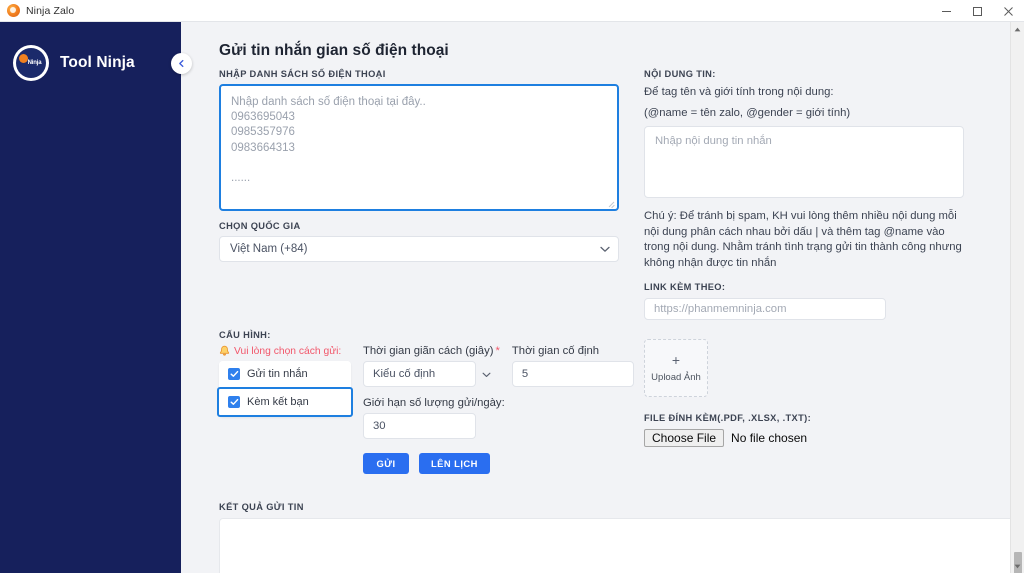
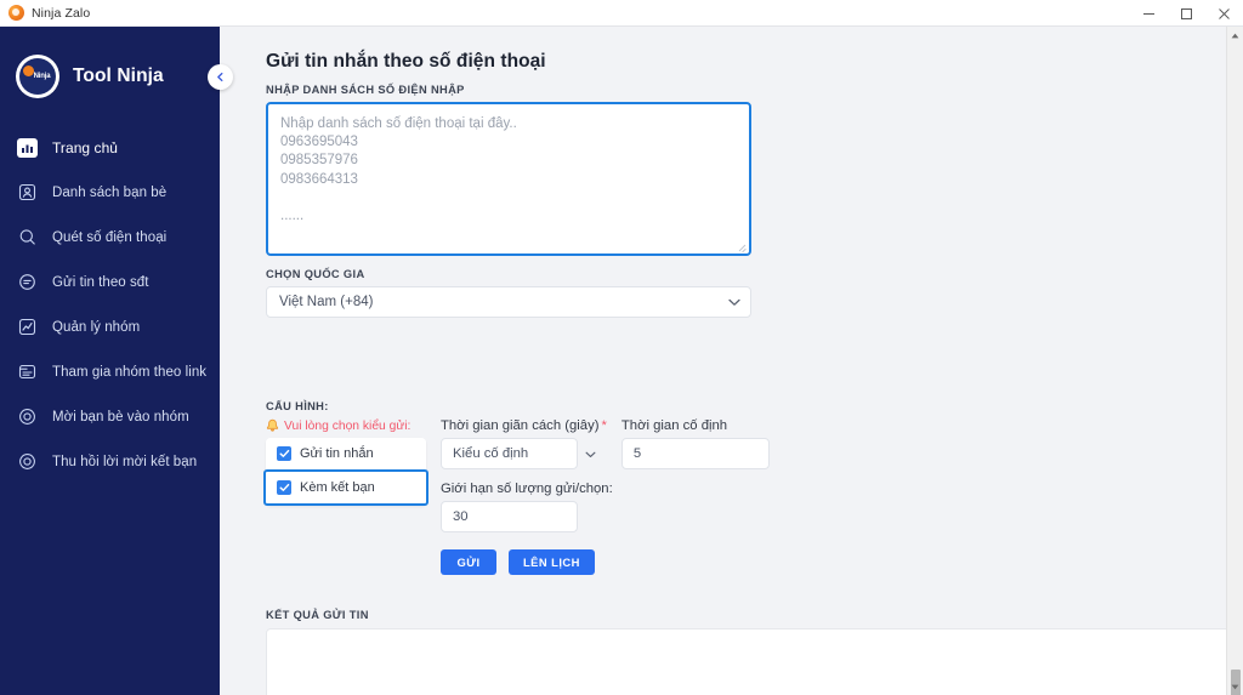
  Ninja Zalo
  Tool Ninja
+ Trang chủ
+ Danh sách bạn bè
+ Quét số điện thoại
+ Gửi tin theo sđt
+ Quản lý nhóm
+ Tham gia nhóm theo link
+ Mời bạn bè vào nhóm
+ Thu hồi lời mời kết bạn
- Gửi tin nhắn gian số điện thoại
+ Gửi tin nhắn theo số điện thoại
- NHẬP DANH SÁCH SỐ ĐIỆN THOẠI
+ NHẬP DANH SÁCH SỐ ĐIỆN NHẬP
  Nhập danh sách số điện thoại tại đây..
  0963695043
  0985357976
  0983664313
  ......
  CHỌN QUỐC GIA
  Việt Nam (+84)
  CẤU HÌNH:
- Vui lòng chọn cách gửi:
+ Vui lòng chọn kiểu gửi:
  Gửi tin nhắn
  Kèm kết bạn
  Thời gian giãn cách (giây) *
  Kiểu cố định
  Thời gian cố định
  5
- Giới hạn số lượng gửi/ngày:
+ Giới hạn số lượng gửi/chọn:
  30
  GỬI
  LÊN LỊCH
- NỘI DUNG TIN:
- Để tag tên và giới tính trong nội dung:
- (@name = tên zalo, @gender = giới tính)
- Nhập nội dung tin nhắn
- Chú ý: Để tránh bị spam, KH vui lòng thêm nhiều nội dung mỗi nội dung phân cách nhau bởi dấu | và thêm tag @name vào trong nội dung. Nhằm tránh tình trạng gửi tin thành công nhưng không nhận được tin nhắn
- LINK KÈM THEO:
- https://phanmemninja.com
- +
- Upload Ảnh
- FILE ĐÍNH KÈM(.PDF, .XLSX, .TXT):
- Choose File
- No file chosen
  KẾT QUẢ GỬI TIN
